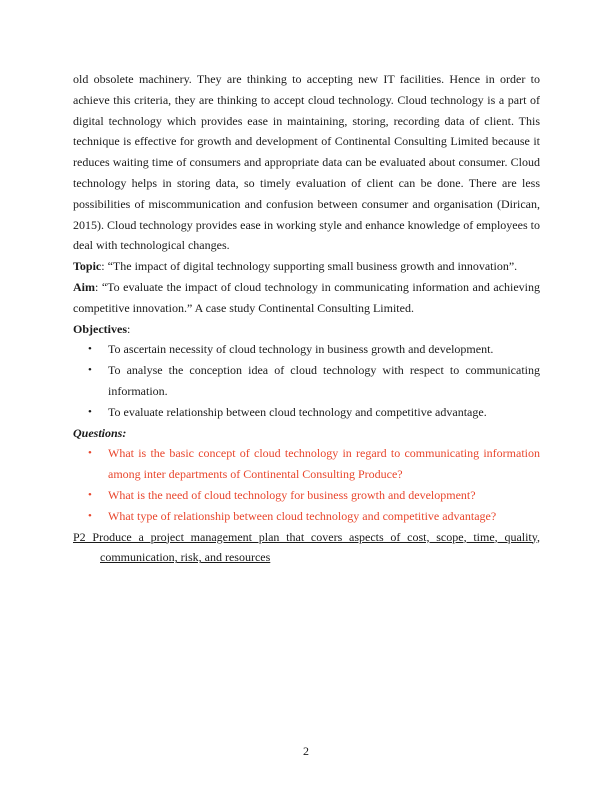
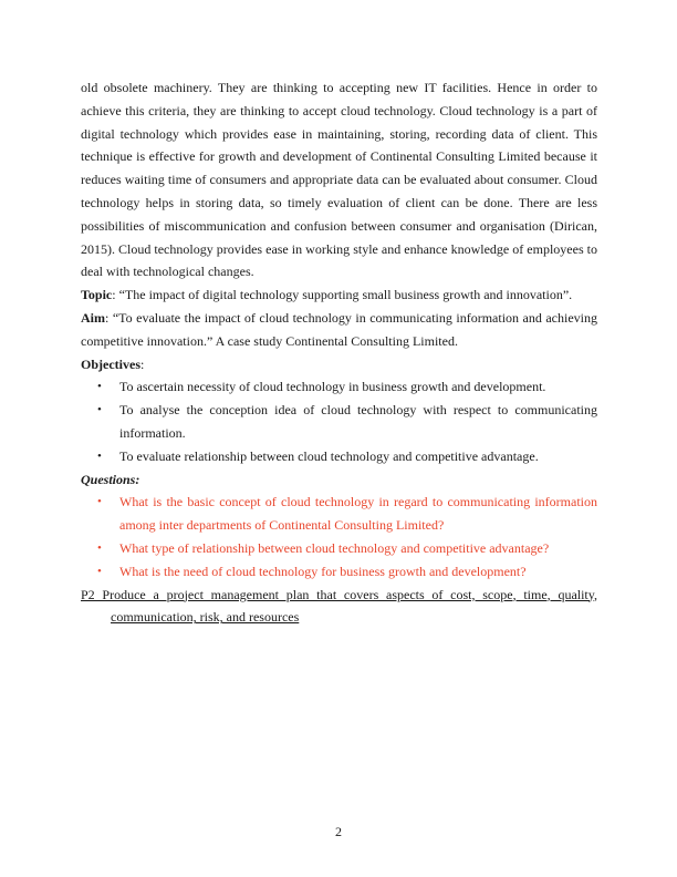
  old obsolete machinery. They are thinking to accepting new IT facilities. Hence in order to achieve this criteria, they are thinking to accept cloud technology. Cloud technology is a part of digital technology which provides ease in maintaining, storing, recording data of client. This technique is effective for growth and development of Continental Consulting Limited because it reduces waiting time of consumers and appropriate data can be evaluated about consumer. Cloud technology helps in storing data, so timely evaluation of client can be done. There are less possibilities of miscommunication and confusion between consumer and organisation (Dirican, 2015). Cloud technology provides ease in working style and enhance knowledge of employees to deal with technological changes.
  Topic: “The impact of digital technology supporting small business growth and innovation”.
  Aim: “To evaluate the impact of cloud technology in communicating information and achieving competitive innovation.” A case study Continental Consulting Limited.
  Objectives:
  •
  To ascertain necessity of cloud technology in business growth and development.
  •
  To analyse the conception idea of cloud technology with respect to communicating information.
  •
  To evaluate relationship between cloud technology and competitive advantage.
  Questions:
  •
- What is the basic concept of cloud technology in regard to communicating information among inter departments of Continental Consulting Produce?
+ What is the basic concept of cloud technology in regard to communicating information among inter departments of Continental Consulting Limited?
  •
- What is the need of cloud technology for business growth and development?
+ What type of relationship between cloud technology and competitive advantage?
  •
- What type of relationship between cloud technology and competitive advantage?
+ What is the need of cloud technology for business growth and development?
  P2 Produce a project management plan that covers aspects of cost, scope, time, quality, communication, risk, and resources
  2
